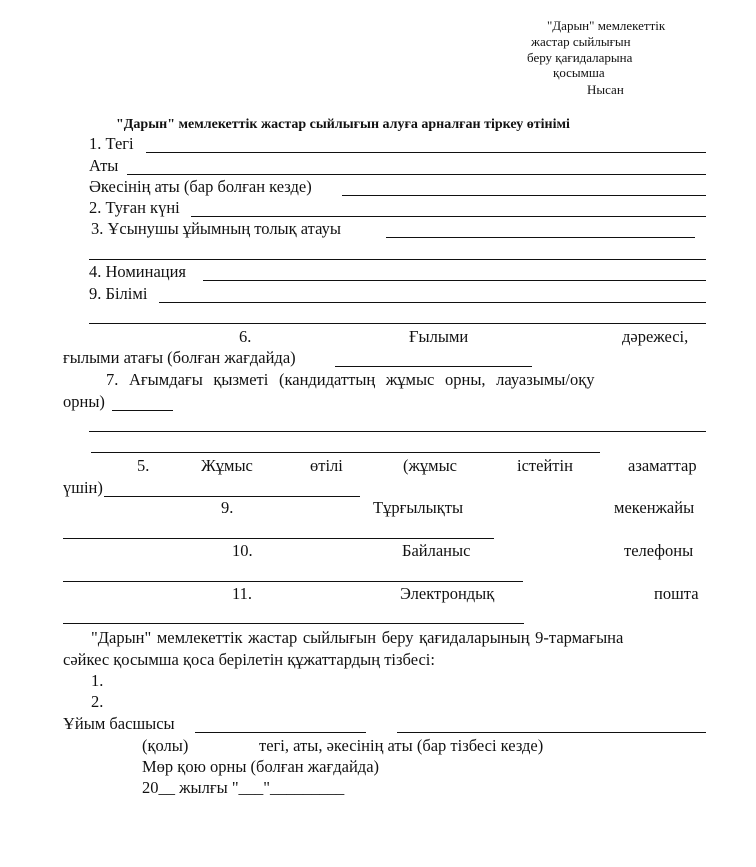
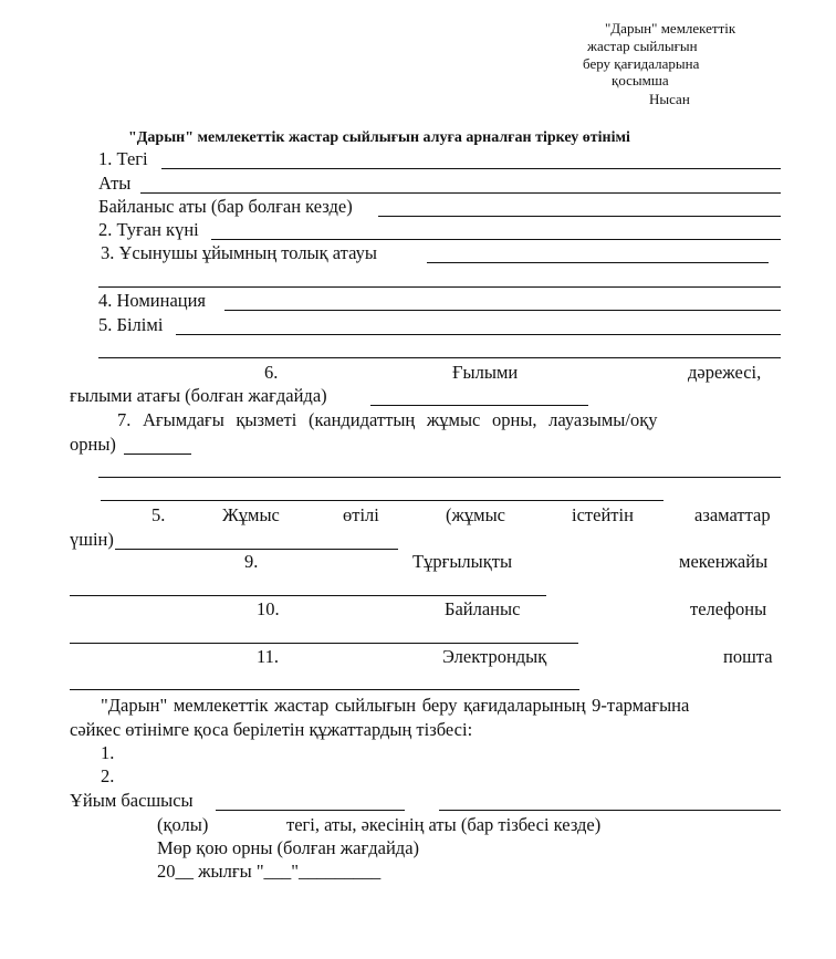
  "Дарын" мемлекеттік
  жастар сыйлығын
  беру қағидаларына
  қосымша
  Нысан
  "Дарын" мемлекеттік жастар сыйлығын алуға арналған тіркеу өтінімі
  1. Тегі
  Аты
- Әкесінің аты (бар болған кезде)
+ Байланыс аты (бар болған кезде)
  2. Туған күні
  3. Ұсынушы ұйымның толық атауы
  4. Номинация
- 9. Білімі
+ 5. Білімі
  6.
  Ғылыми
  дәрежесі,
  ғылыми атағы (болған жағдайда)
  7. Ағымдағы қызметі (кандидаттың жұмыс орны, лауазымы/оқу
  орны)
  5.
  Жұмыс
  өтілі
  (жұмыс
  істейтін
  азаматтар
  үшін)
  9.
  Тұрғылықты
  мекенжайы
  10.
  Байланыс
  телефоны
  11.
  Электрондық
  пошта
  "Дарын" мемлекеттік жастар сыйлығын беру қағидаларының 9-тармағына
- сәйкес қосымша қоса берілетін құжаттардың тізбесі:
+ сәйкес өтінімге қоса берілетін құжаттардың тізбесі:
  1.
  2.
  Ұйым басшысы
  (қолы)
  тегі, аты, әкесінің аты (бар тізбесі кезде)
  Мөр қою орны (болған жағдайда)
  20__ жылғы "___"_________
